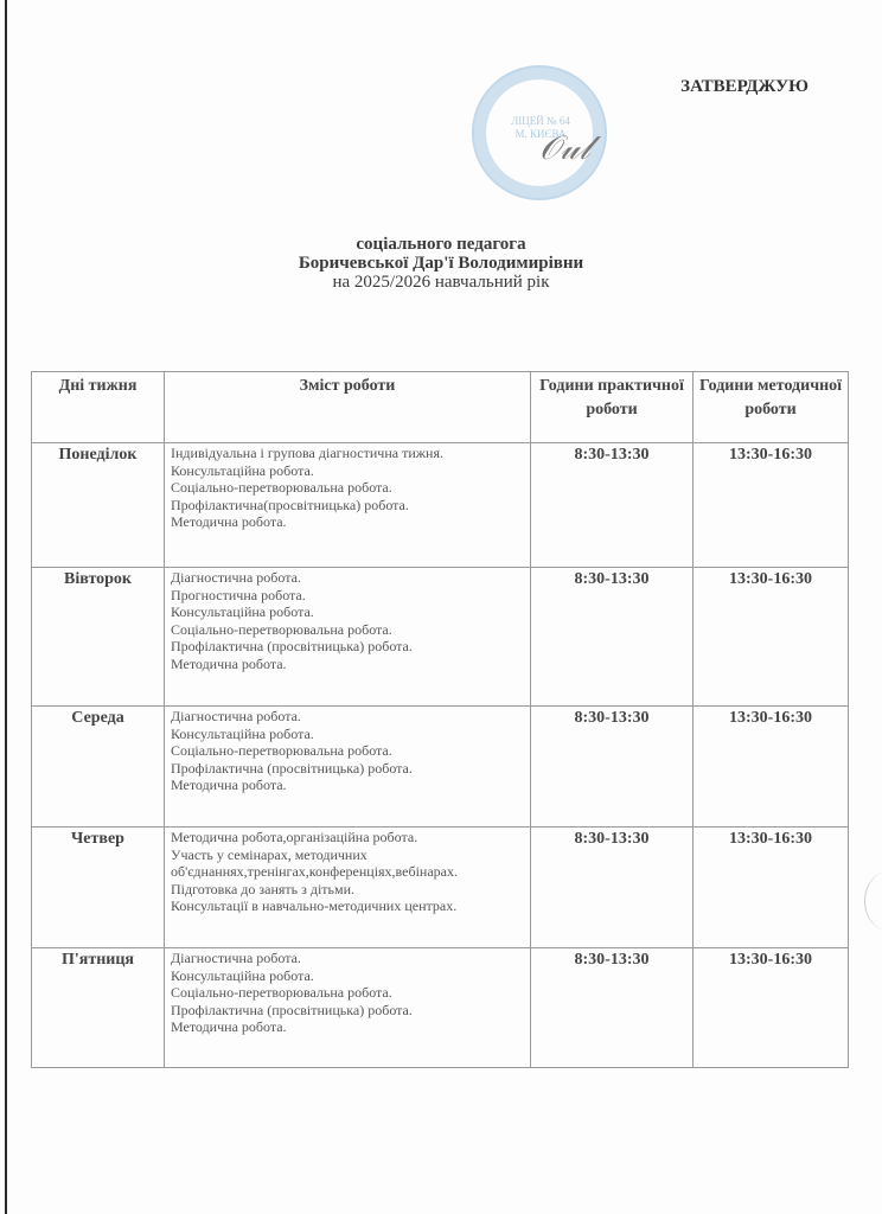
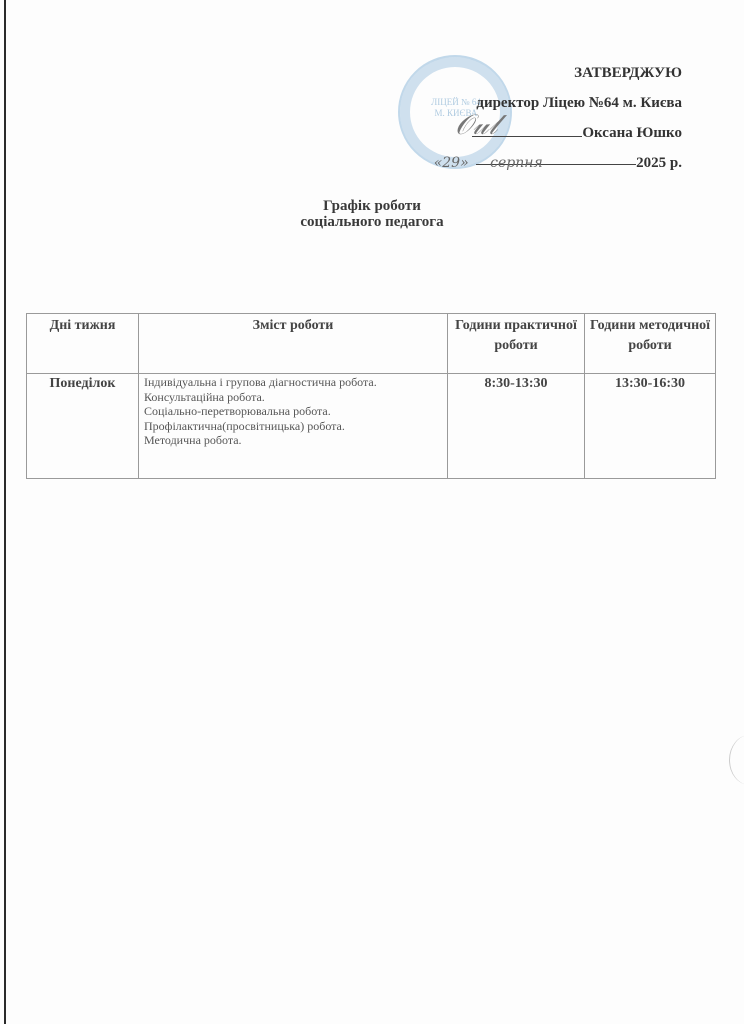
  ЛІЦЕЙ № 64 М. КИЄВА
  ЗАТВЕРДЖУЮ
+ директор Ліцею №64 м. Києва
+ Оксана Юшко
+ «29» серпня 2025 р.
  𝒪𝓊𝓁
+ Графік роботи
  соціального педагога
- Боричевської Дар'ї Володимирівни
- на 2025/2026 навчальний рік
  Дні тижня	Зміст роботи	Години практичної роботи	Години методичної роботи
- Понеділок	Індивідуальна і групова діагностична тижня. Консультаційна робота. Соціально-перетворювальна робота. Профілактична(просвітницька) робота. Методична робота.	8:30-13:30	13:30-16:30
+ Понеділок	Індивідуальна і групова діагностична робота. Консультаційна робота. Соціально-перетворювальна робота. Профілактична(просвітницька) робота. Методична робота.	8:30-13:30	13:30-16:30
- Вівторок	Діагностична робота. Прогностична робота. Консультаційна робота. Соціально-перетворювальна робота. Профілактична (просвітницька) робота. Методична робота.	8:30-13:30	13:30-16:30
- Середа	Діагностична робота. Консультаційна робота. Соціально-перетворювальна робота. Профілактична (просвітницька) робота. Методична робота.	8:30-13:30	13:30-16:30
- Четвер	Методична робота,організаційна робота. Участь у семінарах, методичних об'єднаннях,тренінгах,конференціях,вебінарах. Підготовка до занять з дітьми. Консультації в навчально-методичних центрах.	8:30-13:30	13:30-16:30
- П'ятниця	Діагностична робота. Консультаційна робота. Соціально-перетворювальна робота. Профілактична (просвітницька) робота. Методична робота.	8:30-13:30	13:30-16:30
